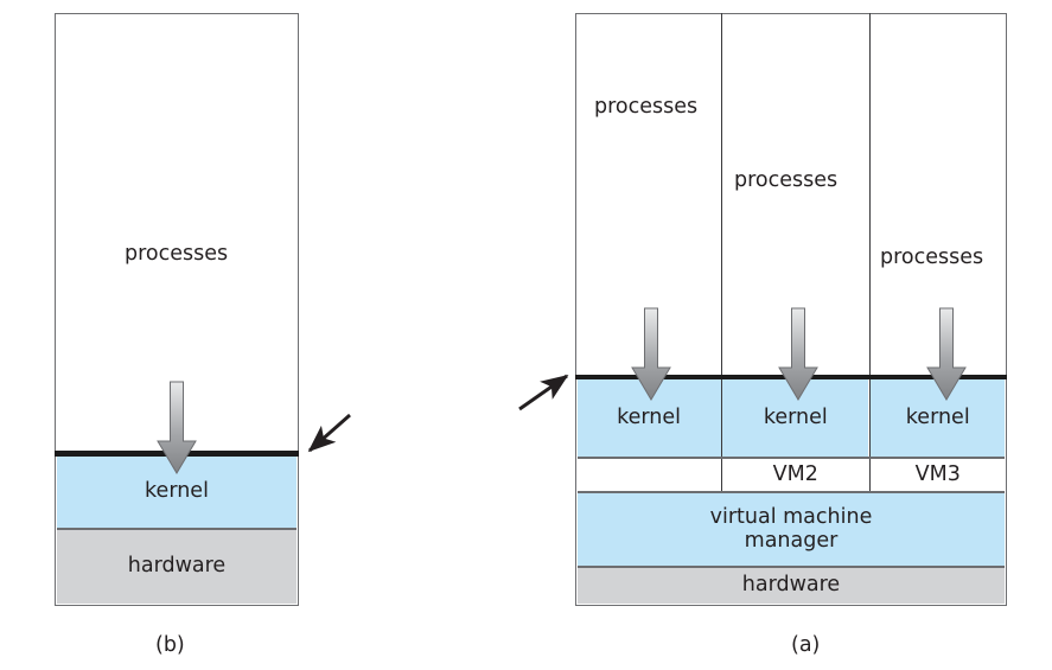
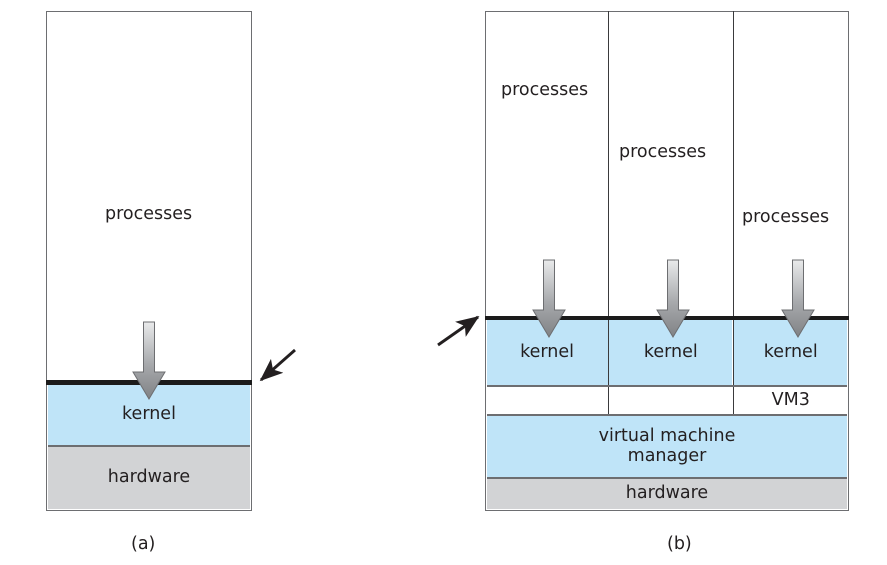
  processes
  kernel
  hardware
- (b)
+ (a)
  processes
  processes
  processes
  kernel
  kernel
  kernel
- VM2
  VM3
  virtual machine
  manager
  hardware
- (a)
+ (b)
